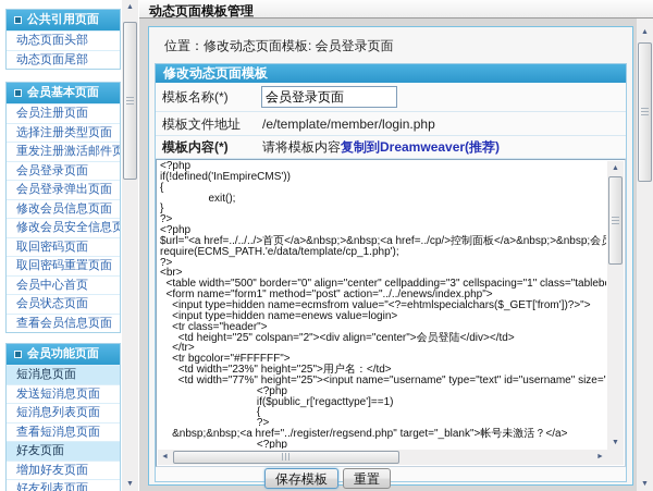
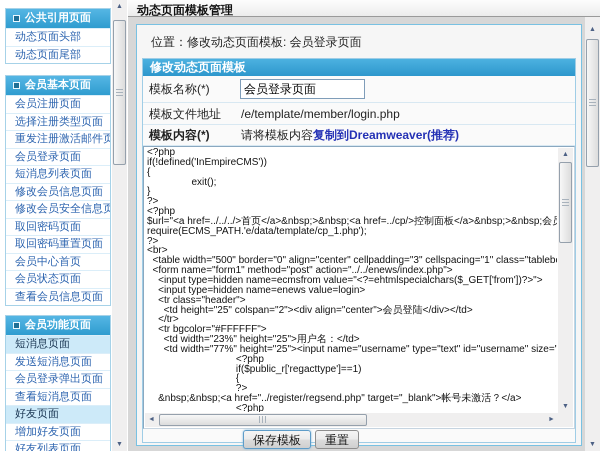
  公共引用页面
  动态页面头部
  动态页面尾部
  会员基本页面
  会员注册页面
  选择注册类型页面
  重发注册激活邮件页
  会员登录页面
- 会员登录弹出页面
+ 短消息列表页面
  修改会员信息页面
  修改会员安全信息页
  取回密码页面
  取回密码重置页面
  会员中心首页
  会员状态页面
  查看会员信息页面
  会员功能页面
  短消息页面
  发送短消息页面
- 短消息列表页面
+ 会员登录弹出页面
  查看短消息页面
  好友页面
  增加好友页面
  好友列表页面
  动态页面模板管理
  位置：修改动态页面模板: 会员登录页面
  修改动态页面模板
  模板名称(*)
  会员登录页面
  模板文件地址
  /e/template/member/login.php
  模板内容(*)
  请将模板内容复制到Dreamweaver(推荐)
  <?php
  if(!defined('InEmpireCMS'))
  {
  exit();
  }
  ?>
  <?php
  $url="<a href=../../../>首页</a>&nbsp;>&nbsp;<a href=../cp/>控制面板</a>&nbsp;>&nbsp;会
  require(ECMS_PATH.'e/data/template/cp_1.php');
  ?>
  <br>
  <table width="500" border="0" align="center" cellpadding="3" cellspacing="1" class="tableb
  <form name="form1" method="post" action="../../enews/index.php">
  <input type=hidden name=ecmsfrom value="<?=ehtmlspecialchars($_GET['from'])?>">
  <input type=hidden name=enews value=login>
  <tr class="header">
  <td height="25" colspan="2"><div align="center">会员登陆</div></td>
  </tr>
  <tr bgcolor="#FFFFFF">
  <td width="23%" height="25">用户名：</td>
  <td width="77%" height="25"><input name="username" type="text" id="username" size="
  <?php
  if($public_r['regacttype']==1)
  {
  ?>
  &nbsp;&nbsp;<a href="../register/regsend.php" target="_blank">帐号未激活？</a>
  <?php
  保存模板
  重置
